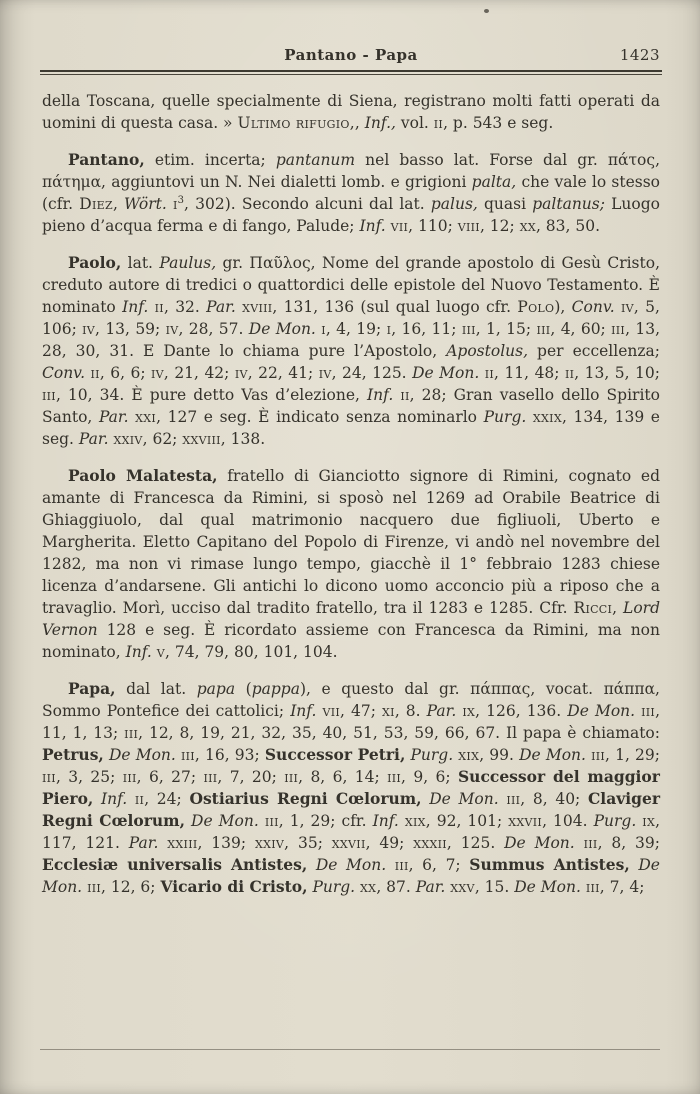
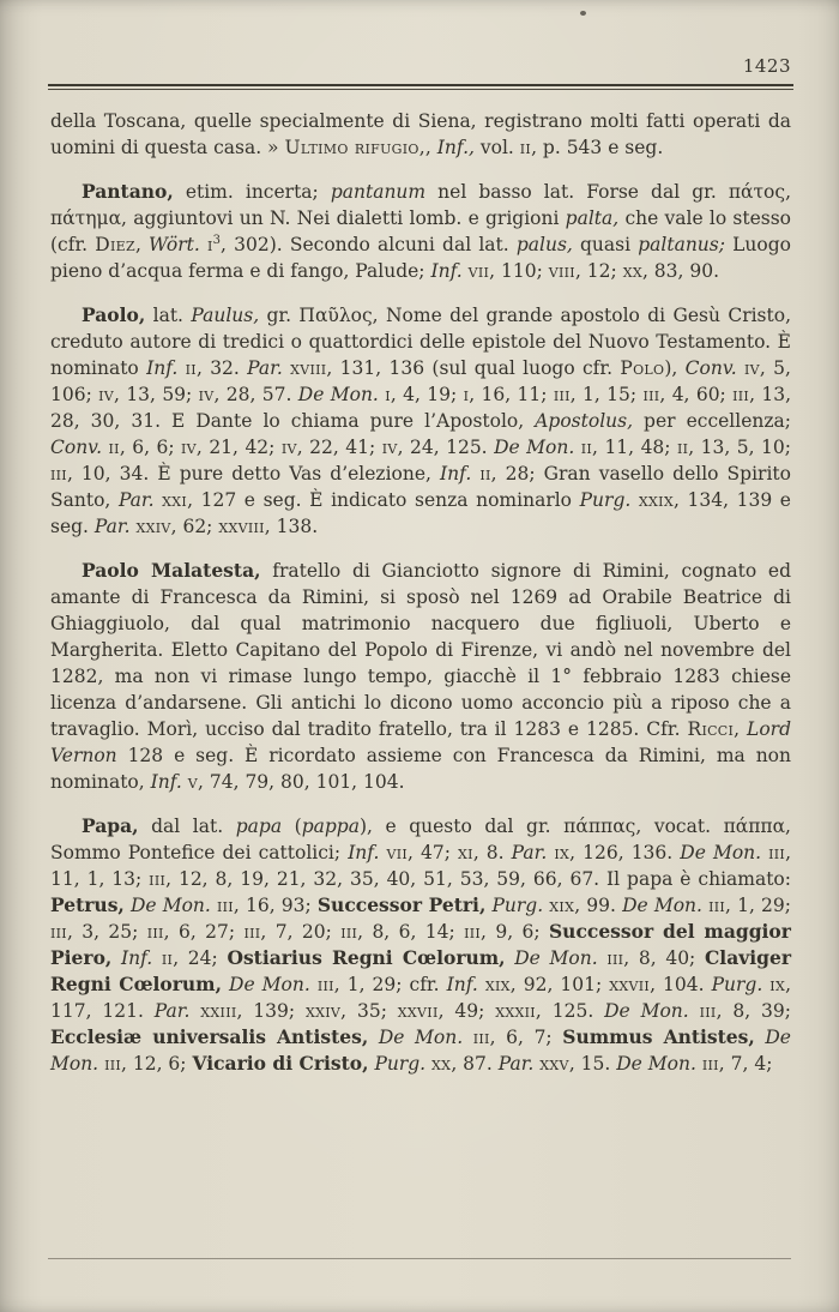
- Pantano - Papa
  1423
  della Toscana, quelle specialmente di Siena, registrano molti fatti operati da uomini di questa casa. » Ultimo rifugio,, Inf., vol. ii, p. 543 e seg.
- Pantano, etim. incerta; pantanum nel basso lat. Forse dal gr. πάτος, πάτημα, aggiuntovi un N. Nei dialetti lomb. e grigioni palta, che vale lo stesso (cfr. Diez, Wört. i3, 302). Secondo alcuni dal lat. palus, quasi paltanus; Luogo pieno d’acqua ferma e di fango, Palude; Inf. vii, 110; viii, 12; xx, 83, 50.
+ Pantano, etim. incerta; pantanum nel basso lat. Forse dal gr. πάτος, πάτημα, aggiuntovi un N. Nei dialetti lomb. e grigioni palta, che vale lo stesso (cfr. Diez, Wört. i3, 302). Secondo alcuni dal lat. palus, quasi paltanus; Luogo pieno d’acqua ferma e di fango, Palude; Inf. vii, 110; viii, 12; xx, 83, 90.
  Paolo, lat. Paulus, gr. Παῦλος, Nome del grande apostolo di Gesù Cristo, creduto autore di tredici o quattordici delle epistole del Nuovo Testamento. È nominato Inf. ii, 32. Par. xviii, 131, 136 (sul qual luogo cfr. Polo), Conv. iv, 5, 106; iv, 13, 59; iv, 28, 57. De Mon. i, 4, 19; i, 16, 11; iii, 1, 15; iii, 4, 60; iii, 13, 28, 30, 31. E Dante lo chiama pure l’Apostolo, Apostolus, per eccellenza; Conv. ii, 6, 6; iv, 21, 42; iv, 22, 41; iv, 24, 125. De Mon. ii, 11, 48; ii, 13, 5, 10; iii, 10, 34. È pure detto Vas d’elezione, Inf. ii, 28; Gran vasello dello Spirito Santo, Par. xxi, 127 e seg. È indicato senza nominarlo Purg. xxix, 134, 139 e seg. Par. xxiv, 62; xxviii, 138.
  Paolo Malatesta, fratello di Gianciotto signore di Rimini, cognato ed amante di Francesca da Rimini, si sposò nel 1269 ad Orabile Beatrice di Ghiaggiuolo, dal qual matrimonio nacquero due figliuoli, Uberto e Margherita. Eletto Capitano del Popolo di Firenze, vi andò nel novembre del 1282, ma non vi rimase lungo tempo, giacchè il 1° febbraio 1283 chiese licenza d’andarsene. Gli antichi lo dicono uomo acconcio più a riposo che a travaglio. Morì, ucciso dal tradito fratello, tra il 1283 e 1285. Cfr. Ricci, Lord Vernon 128 e seg. È ricordato assieme con Francesca da Rimini, ma non nominato, Inf. v, 74, 79, 80, 101, 104.
  Papa, dal lat. papa (pappa), e questo dal gr. πάππας, vocat. πάππα, Sommo Pontefice dei cattolici; Inf. vii, 47; xi, 8. Par. ix, 126, 136. De Mon. iii, 11, 1, 13; iii, 12, 8, 19, 21, 32, 35, 40, 51, 53, 59, 66, 67. Il papa è chiamato: Petrus, De Mon. iii, 16, 93; Successor Petri, Purg. xix, 99. De Mon. iii, 1, 29; iii, 3, 25; iii, 6, 27; iii, 7, 20; iii, 8, 6, 14; iii, 9, 6; Successor del maggior Piero, Inf. ii, 24; Ostiarius Regni Cœlorum, De Mon. iii, 8, 40; Claviger Regni Cœlorum, De Mon. iii, 1, 29; cfr. Inf. xix, 92, 101; xxvii, 104. Purg. ix, 117, 121. Par. xxiii, 139; xxiv, 35; xxvii, 49; xxxii, 125. De Mon. iii, 8, 39; Ecclesiæ universalis Antistes, De Mon. iii, 6, 7; Summus Antistes, De Mon. iii, 12, 6; Vicario di Cristo, Purg. xx, 87. Par. xxv, 15. De Mon. iii, 7, 4;
